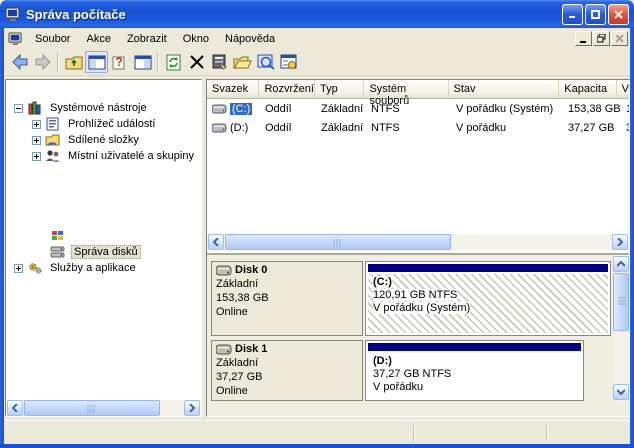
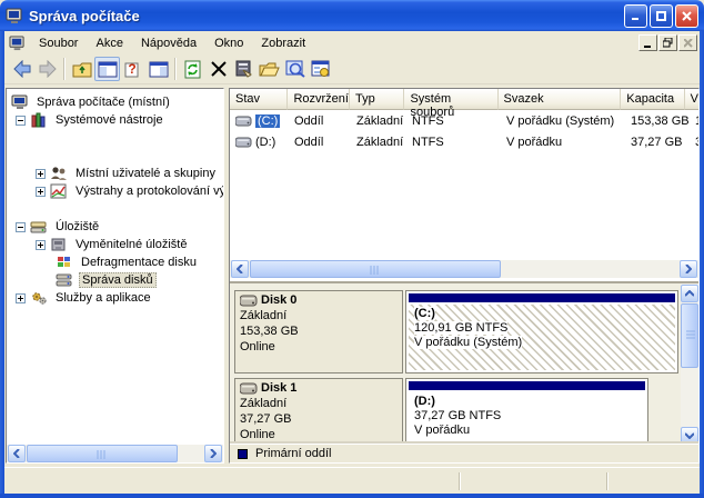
  Správa počítače
  Soubor
  Akce
- Zobrazit
+ Nápověda
  Okno
- Nápověda
+ Zobrazit
  ?
+ Správa počítače (místní)
  Systémové nástroje
- Prohlížeč událostí
- Sdílené složky
  Místní uživatelé a skupiny
+ Výstrahy a protokolování vý
+ Úložiště
+ Vyměnitelné úložiště
+ Defragmentace disku
  Správa disků
  Služby a aplikace
- Svazek
+ Stav
  Rozvržení
  Typ
  Systém souborů
- Stav
+ Svazek
  Kapacita
  V
  (C:)
  Oddíl
  Základní
  NTFS
  V pořádku (Systém)
  153,38 GB
  (D:)
  Oddíl
  Základní
  NTFS
  V pořádku
  37,27 GB
  Disk 0
  Základní
  153,38 GB
  Online
  (C:)
  120,91 GB NTFS
  V pořádku (Systém)
  Disk 1
  Základní
  37,27 GB
  Online
  (D:)
  37,27 GB NTFS
  V pořádku
+ Primární oddíl
